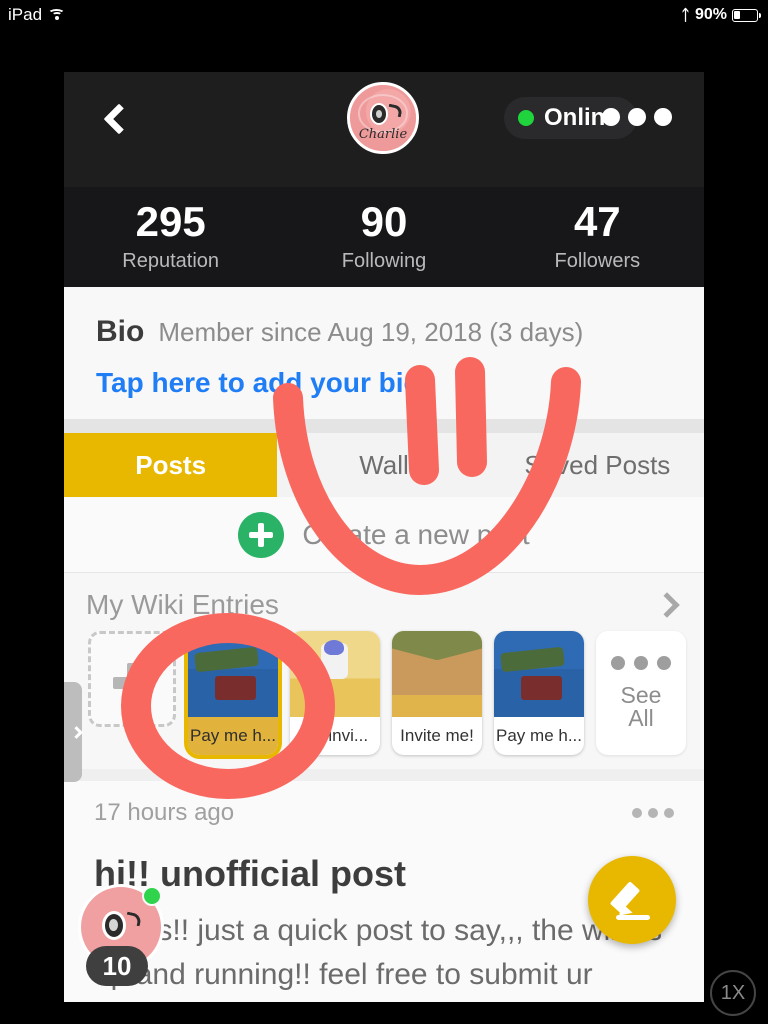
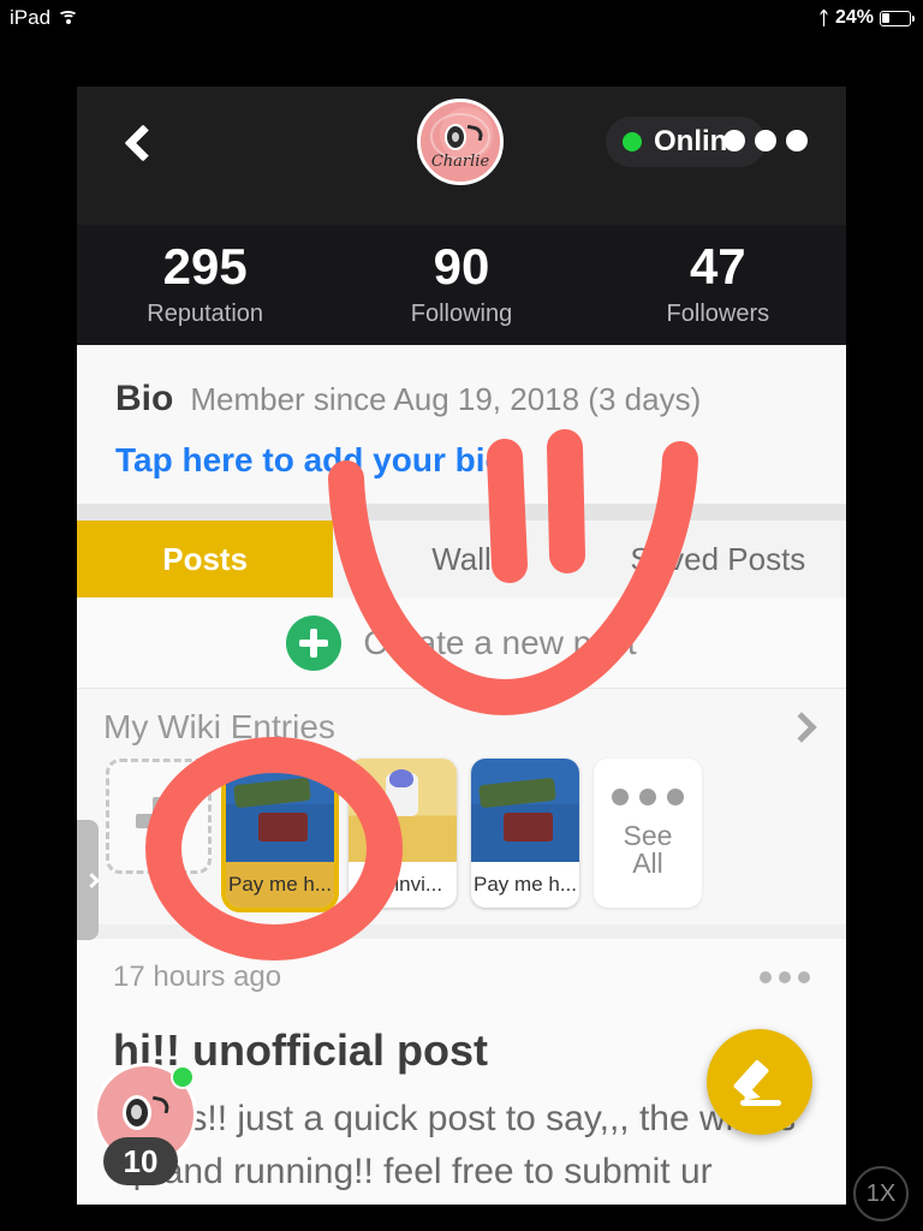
  iPad
  ᛏ
- 90%
+ 24%
  Charlie
  Onlin
  295
  Reputation
  90
  Following
  47
  Followers
  Bio
  Member since Aug 19, 2018 (3 days)
  Tap here to add your bi
  Posts
  Wall
  ed Posts
  My Wiki Entries
  Pay me h...
  invi...
- Invite me!
  Pay me h...
  See All
  17 hours ago
  hi!! unofficial post
  10
  1X
